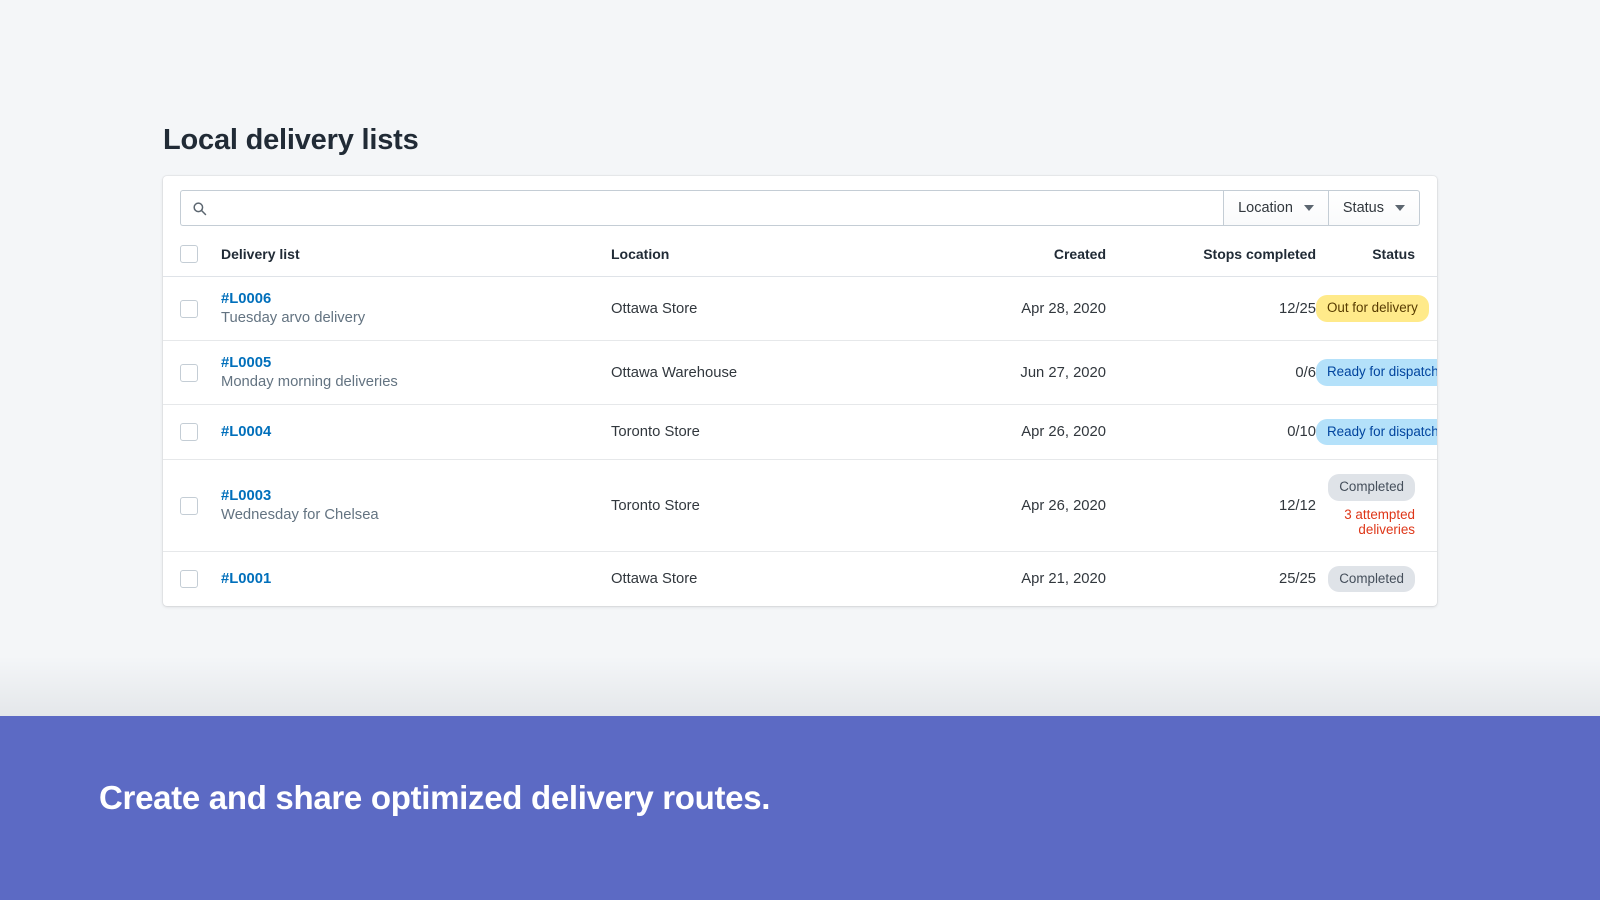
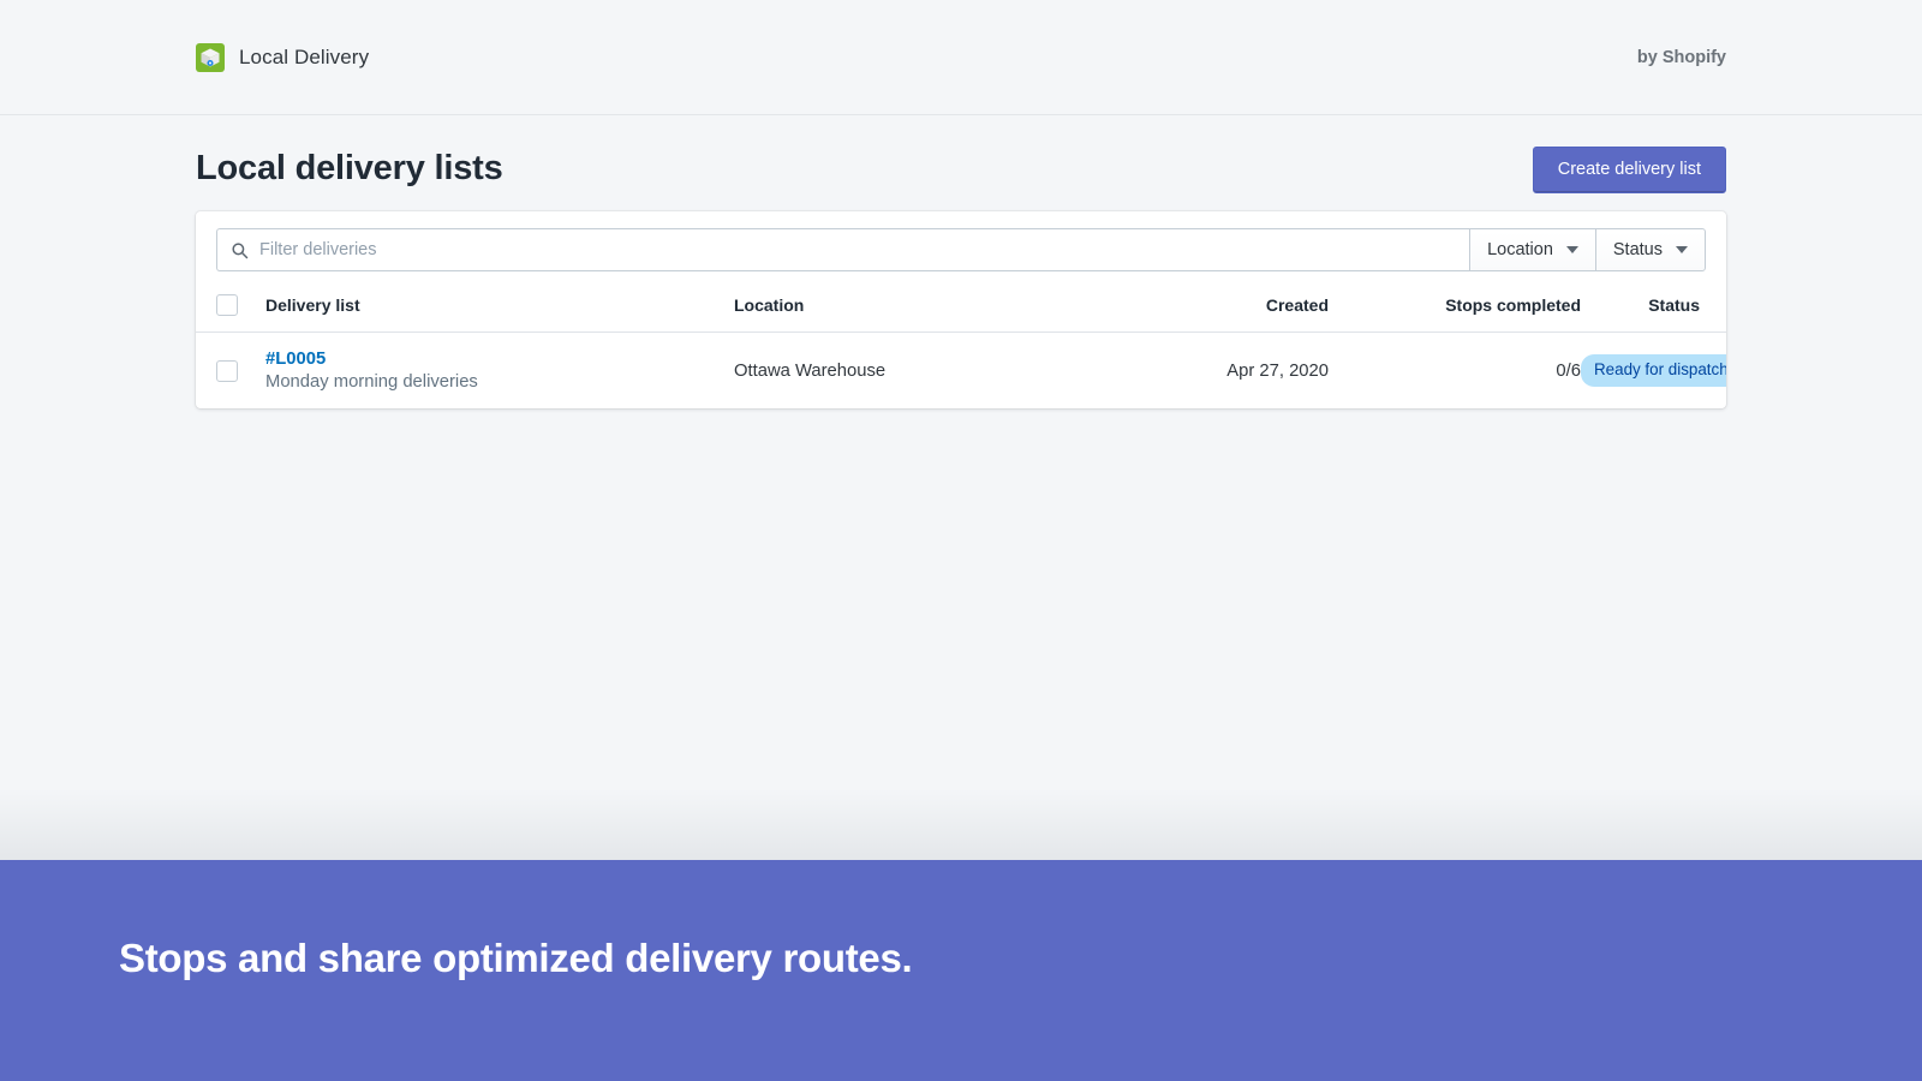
+ Local Delivery
+ by Shopify
  Local delivery lists
+ Create delivery list
+ Filter deliveries
  Location
  Status
  	Delivery list	Location	Created	Stops completed	Status
- 	#L0006Tuesday arvo delivery	Ottawa Store	Apr 28, 2020	12/25	Out for delivery
- 	#L0005Monday morning deliveries	Ottawa Warehouse	Jun 27, 2020	0/6	Ready for dispatch
+ 	#L0005Monday morning deliveries	Ottawa Warehouse	Apr 27, 2020	0/6	Ready for dispatch
- 	#L0004	Toronto Store	Apr 26, 2020	0/10	Ready for dispatch
- 	#L0003Wednesday for Chelsea	Toronto Store	Apr 26, 2020	12/12	Completed3 attempted deliveries
- 	#L0001	Ottawa Store	Apr 21, 2020	25/25	Completed
- Create and share optimized delivery routes.
+ Stops and share optimized delivery routes.
